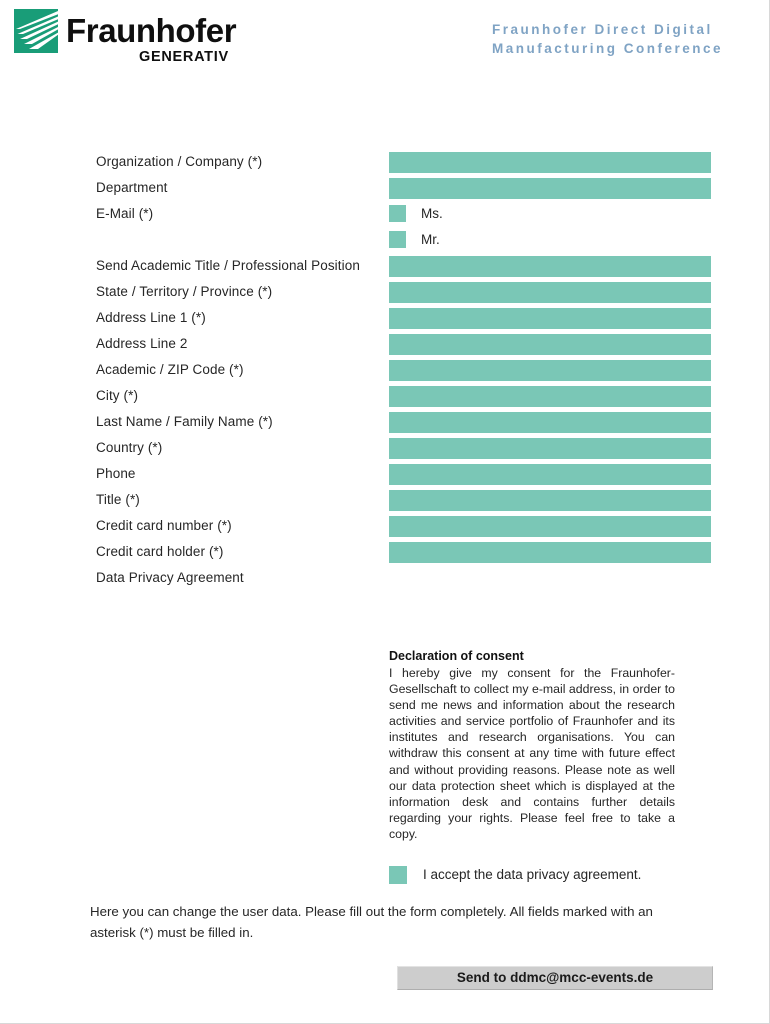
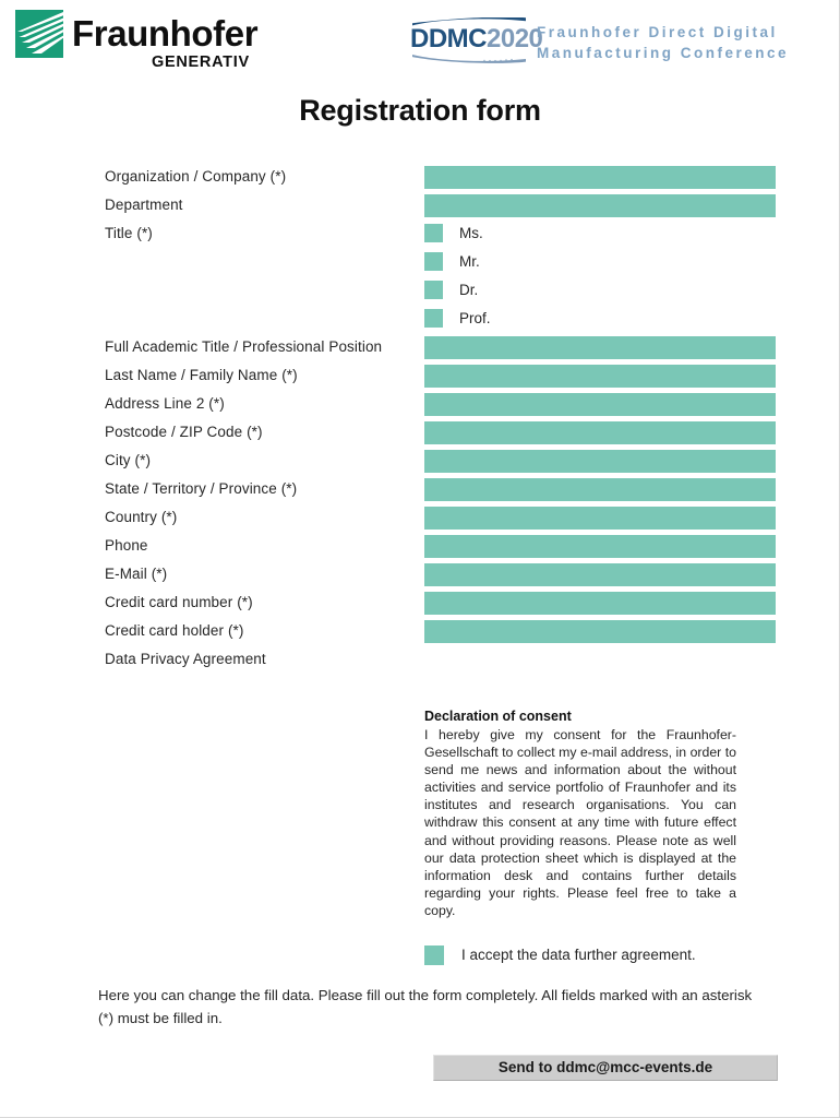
  Fraunhofer
  GENERATIV
+ DDMC2020
  Fraunhofer Direct Digital
  Manufacturing Conference
+ Registration form
  Organization / Company (*)
  Department
- E-Mail (*)
+ Title (*)
  Ms.
  Mr.
+ Dr.
+ Prof.
- Send Academic Title / Professional Position
+ Full Academic Title / Professional Position
- State / Territory / Province (*)
+ Last Name / Family Name (*)
- Address Line 1 (*)
+ Address Line 2 (*)
- Address Line 2
- Academic / ZIP Code (*)
+ Postcode / ZIP Code (*)
  City (*)
- Last Name / Family Name (*)
+ State / Territory / Province (*)
  Country (*)
  Phone
- Title (*)
+ E-Mail (*)
  Credit card number (*)
  Credit card holder (*)
  Data Privacy Agreement
  Declaration of consent
- I hereby give my consent for the Fraunhofer-Gesellschaft to collect my e-mail address, in order to send me news and information about the research activities and service portfolio of Fraunhofer and its institutes and research organisations. You can withdraw this consent at any time with future effect and without providing reasons. Please note as well our data protection sheet which is displayed at the information desk and contains further details regarding your rights. Please feel free to take a copy.
+ I hereby give my consent for the Fraunhofer-Gesellschaft to collect my e-mail address, in order to send me news and information about the without activities and service portfolio of Fraunhofer and its institutes and research organisations. You can withdraw this consent at any time with future effect and without providing reasons. Please note as well our data protection sheet which is displayed at the information desk and contains further details regarding your rights. Please feel free to take a copy.
- I accept the data privacy agreement.
+ I accept the data further agreement.
- Here you can change the user data. Please fill out the form completely. All fields marked with an asterisk (*) must be filled in.
+ Here you can change the fill data. Please fill out the form completely. All fields marked with an asterisk (*) must be filled in.
  Send to ddmc@mcc-events.de
